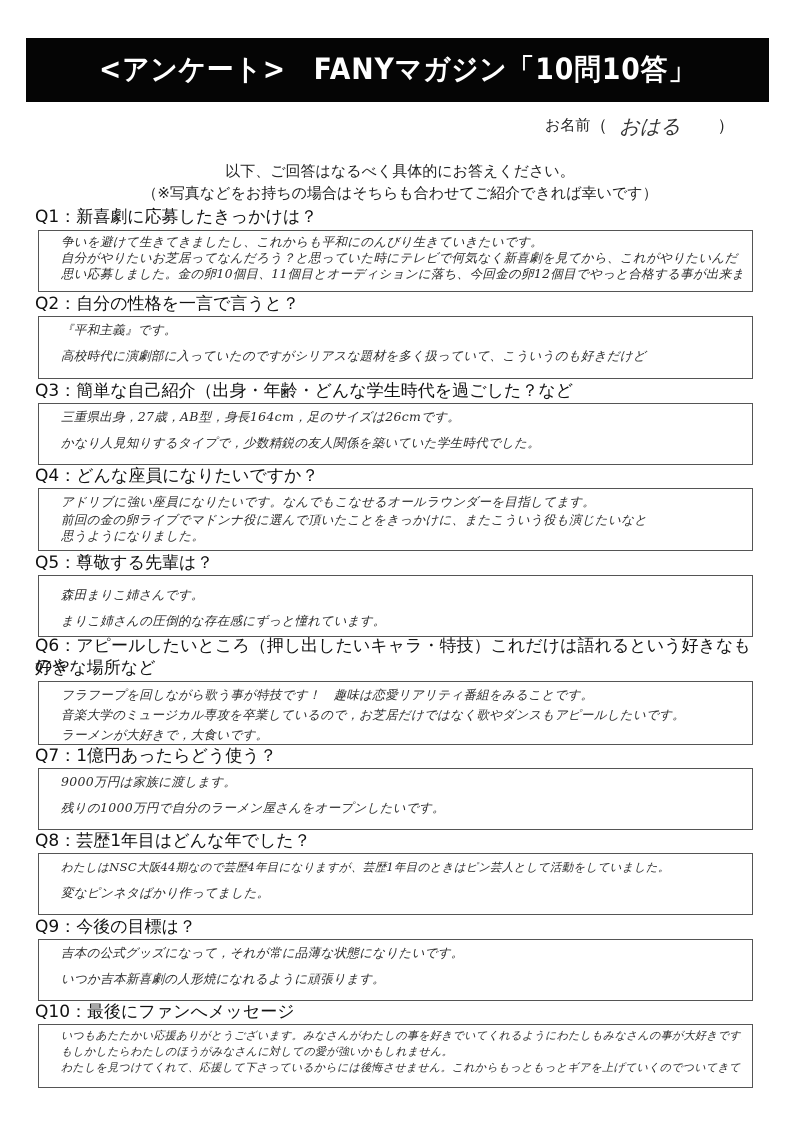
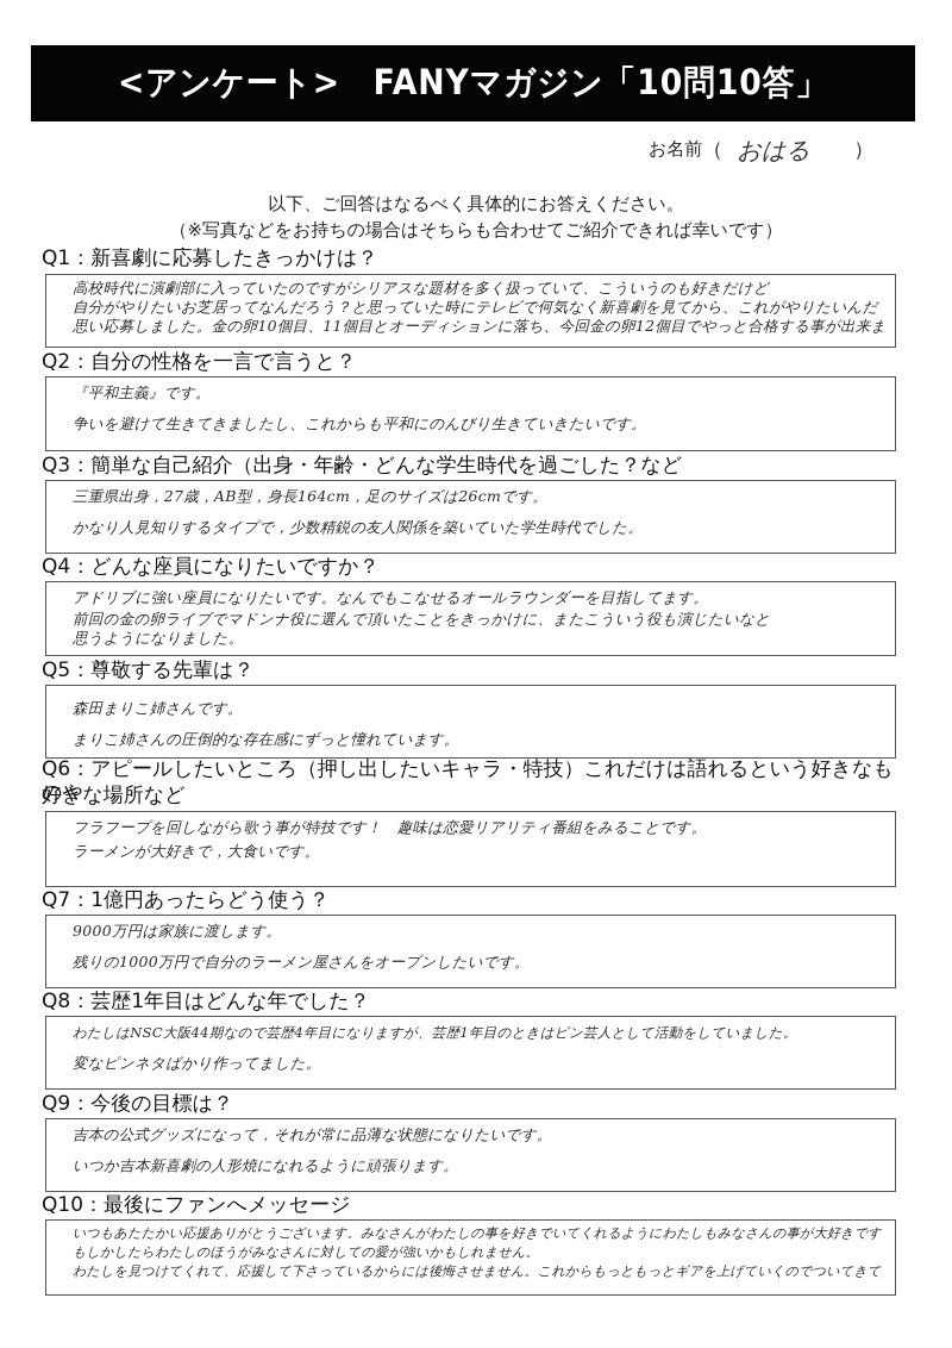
  <アンケート> FANYマガジン「10問10答」
  お名前
  （
  おはる
  ）
  以下、ご回答はなるべく具体的にお答えください。
  （※写真などをお持ちの場合はそちらも合わせてご紹介できれば幸いです）
  Q1：新喜劇に応募したきっかけは？
- 争いを避けて生きてきましたし、これからも平和にのんびり生きていきたいです。
+ 高校時代に演劇部に入っていたのですがシリアスな題材を多く扱っていて、こういうのも好きだけど
  自分がやりたいお芝居ってなんだろう？と思っていた時にテレビで何気なく新喜劇を見てから、これがやりたいんだ
  思い応募しました。金の卵10個目、11個目とオーディションに落ち、今回金の卵12個目でやっと合格する事が出来ま
  Q2：自分の性格を一言で言うと？
  『平和主義』です。
- 高校時代に演劇部に入っていたのですがシリアスな題材を多く扱っていて、こういうのも好きだけど
+ 争いを避けて生きてきましたし、これからも平和にのんびり生きていきたいです。
  Q3：簡単な自己紹介（出身・年齢・どんな学生時代を過ごした？など
  三重県出身，27歳，AB型，身長164cm，足のサイズは26cmです。
  かなり人見知りするタイプで，少数精鋭の友人関係を築いていた学生時代でした。
  Q4：どんな座員になりたいですか？
  アドリブに強い座員になりたいです。なんでもこなせるオールラウンダーを目指してます。
  前回の金の卵ライブでマドンナ役に選んで頂いたことをきっかけに、またこういう役も演じたいなと
  思うようになりました。
  Q5：尊敬する先輩は？
  森田まりこ姉さんです。
  まりこ姉さんの圧倒的な存在感にずっと憧れています。
  Q6：アピールしたいところ（押し出したいキャラ・特技）これだけは語れるという好きなものや
  好きな場所など
  フラフープを回しながら歌う事が特技です！ 趣味は恋愛リアリティ番組をみることです。
- 音楽大学のミュージカル専攻を卒業しているので，お芝居だけではなく歌やダンスもアピールしたいです。
  ラーメンが大好きで，大食いです。
  Q7：1億円あったらどう使う？
  9000万円は家族に渡します。
  残りの1000万円で自分のラーメン屋さんをオープンしたいです。
  Q8：芸歴1年目はどんな年でした？
  わたしはNSC大阪44期なので芸歴4年目になりますが、芸歴1年目のときはピン芸人として活動をしていました。
  変なピンネタばかり作ってました。
  Q9：今後の目標は？
  吉本の公式グッズになって，それが常に品薄な状態になりたいです。
  いつか吉本新喜劇の人形焼になれるように頑張ります。
  Q10：最後にファンへメッセージ
  いつもあたたかい応援ありがとうございます。みなさんがわたしの事を好きでいてくれるようにわたしもみなさんの事が大好きです
  もしかしたらわたしのほうがみなさんに対しての愛が強いかもしれません。
  わたしを見つけてくれて、応援して下さっているからには後悔させません。これからもっともっとギアを上げていくのでついてきて
